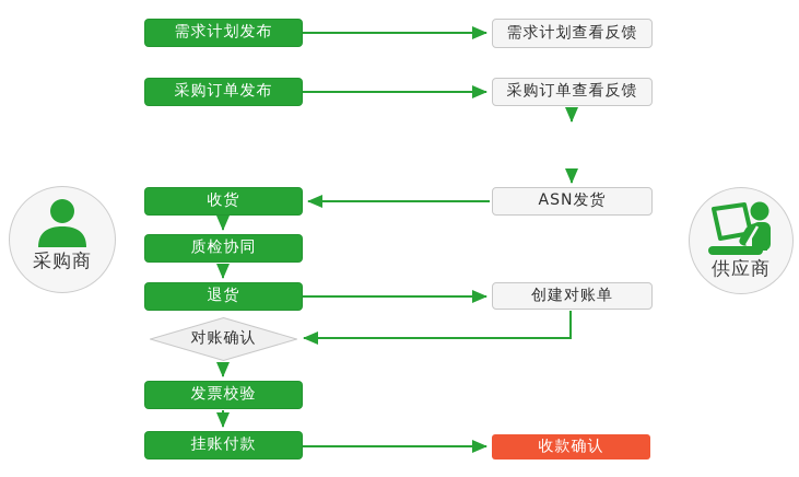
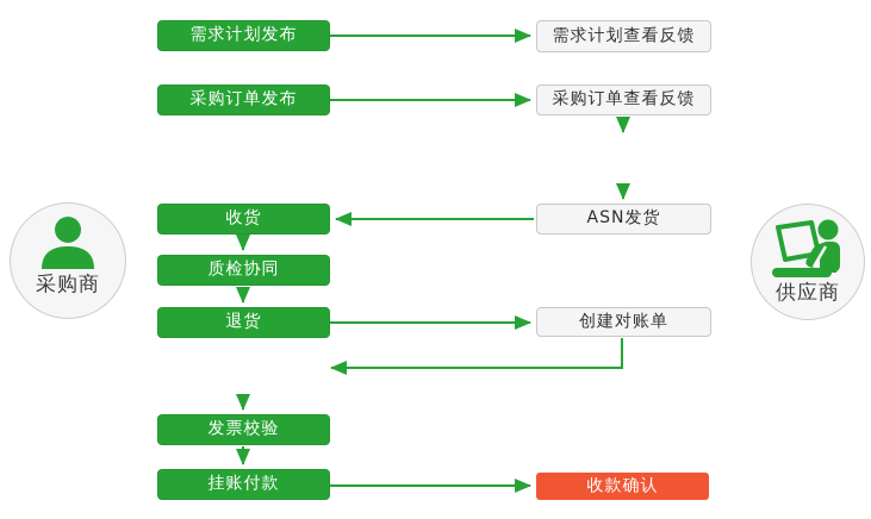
  采购商
  供应商
  需求计划发布
  采购订单发布
  收货
  质检协同
  退货
- 对账确认
  发票校验
  挂账付款
  需求计划查看反馈
  采购订单查看反馈
  ASN发货
  创建对账单
  收款确认
